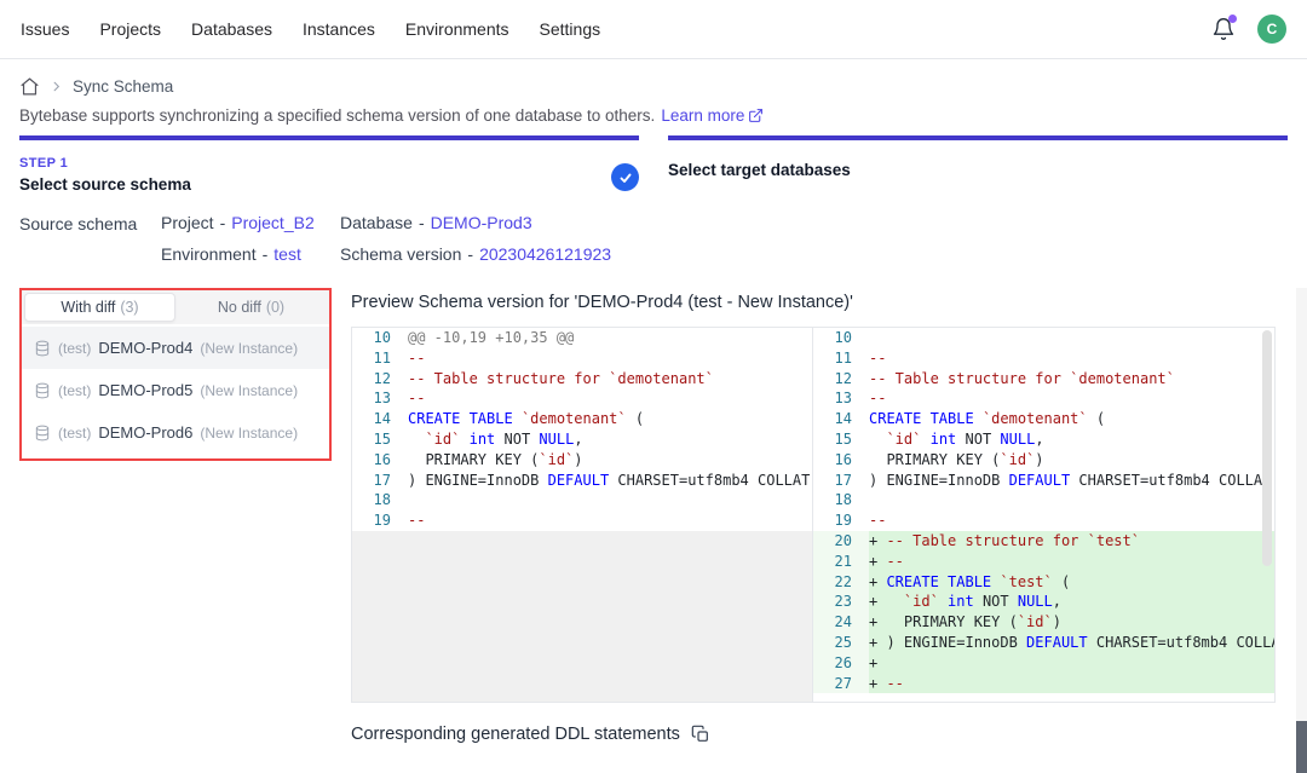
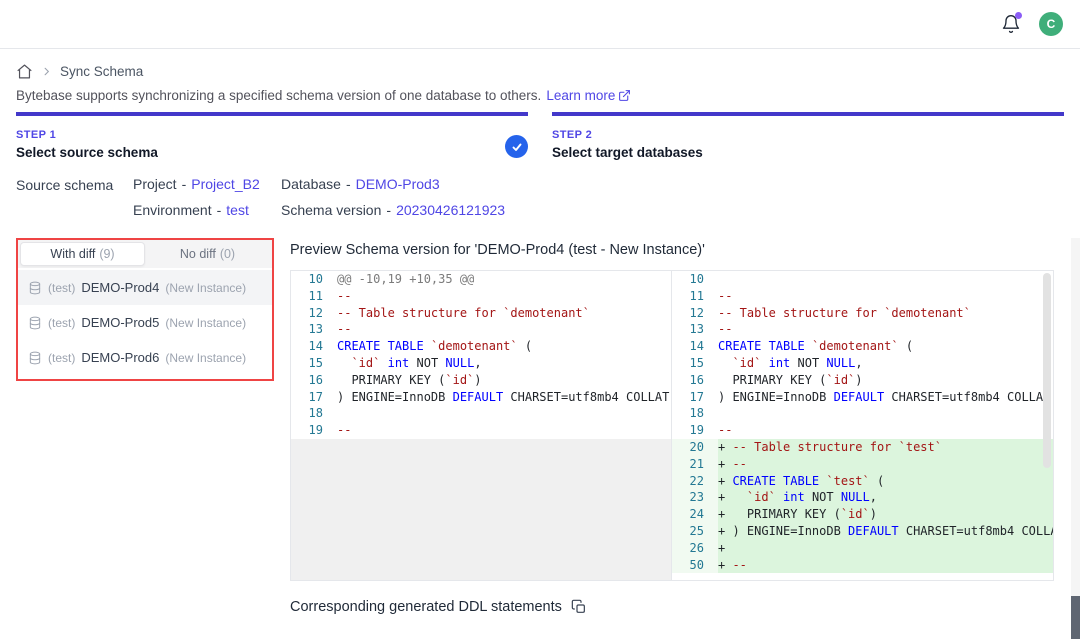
- Issues
- Projects
- Databases
- Instances
- Environments
- Settings
  C
  Sync Schema
  Bytebase supports synchronizing a specified schema version of one database to others.
  Learn more
  STEP 1
  Select source schema
+ STEP 2
  Select target databases
  Source schema
  Project - Project_B2
  Database - DEMO-Prod3
  Environment - test
  Schema version - 20230426121923
  With diff
- (3)
+ (9)
  No diff
  (0)
  (test)
  DEMO-Prod4
  (New Instance)
  (test)
  DEMO-Prod5
  (New Instance)
  (test)
  DEMO-Prod6
  (New Instance)
  Preview Schema version for 'DEMO-Prod4 (test - New Instance)'
  10
  @@ -10,19 +10,35 @@
  11
  --
  12
  -- Table structure for `demotenant`
  13
  --
  14
  CREATE TABLE `demotenant` (
  15
  `id` int NOT NULL,
  16
  PRIMARY KEY (`id`)
  17
  ) ENGINE=InnoDB DEFAULT CHARSET=utf8mb4 COLLAT
  18
  19
  --
  10
  11
  --
  12
  -- Table structure for `demotenant`
  13
  --
  14
  CREATE TABLE `demotenant` (
  15
  `id` int NOT NULL,
  16
  PRIMARY KEY (`id`)
  17
  ) ENGINE=InnoDB DEFAULT CHARSET=utf8mb4 COLLA
  18
  19
  --
  20
  + -- Table structure for `test`
  21
  + --
  22
  + CREATE TABLE `test` (
  23
  + `id` int NOT NULL,
  24
  + PRIMARY KEY (`id`)
  25
  + ) ENGINE=InnoDB DEFAULT CHARSET=utf8mb4 COLL
  26
  +
- 27
+ 50
  + --
  Corresponding generated DDL statements
